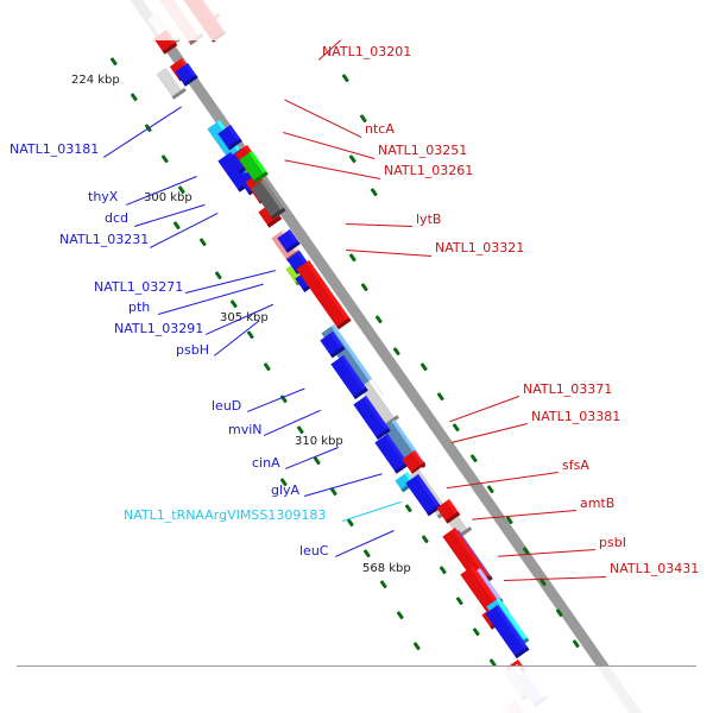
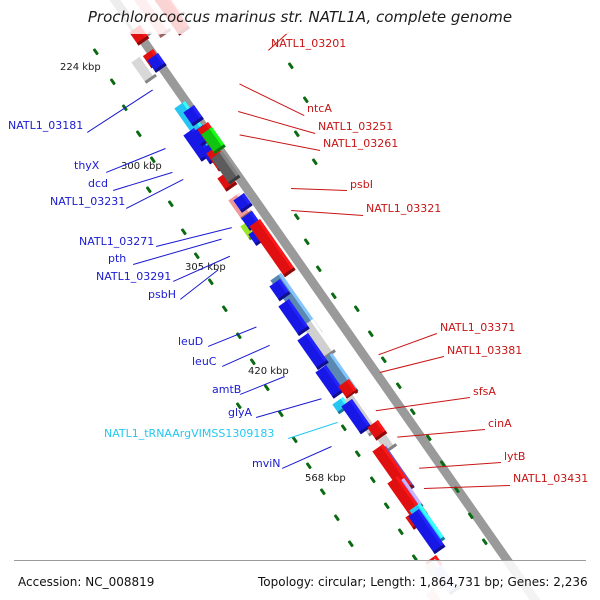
  224 kbp
  300 kbp
  305 kbp
- 310 kbp
+ 420 kbp
  568 kbp
  NATL1_03201
  ntcA
  NATL1_03251
  NATL1_03261
- lytB
+ psbI
  NATL1_03321
  NATL1_03371
  NATL1_03381
  sfsA
- amtB
+ cinA
- psbI
+ lytB
  NATL1_03431
  NATL1_03181
  thyX
  dcd
  NATL1_03231
  NATL1_03271
  pth
  NATL1_03291
  psbH
  leuD
- mviN
+ leuC
- cinA
+ amtB
  glyA
  NATL1_tRNAArgVIMSS1309183
- leuC
+ mviN
+ Prochlorococcus marinus str. NATL1A, complete genome
+ Accession: NC_008819
+ Topology: circular; Length: 1,864,731 bp; Genes: 2,236
